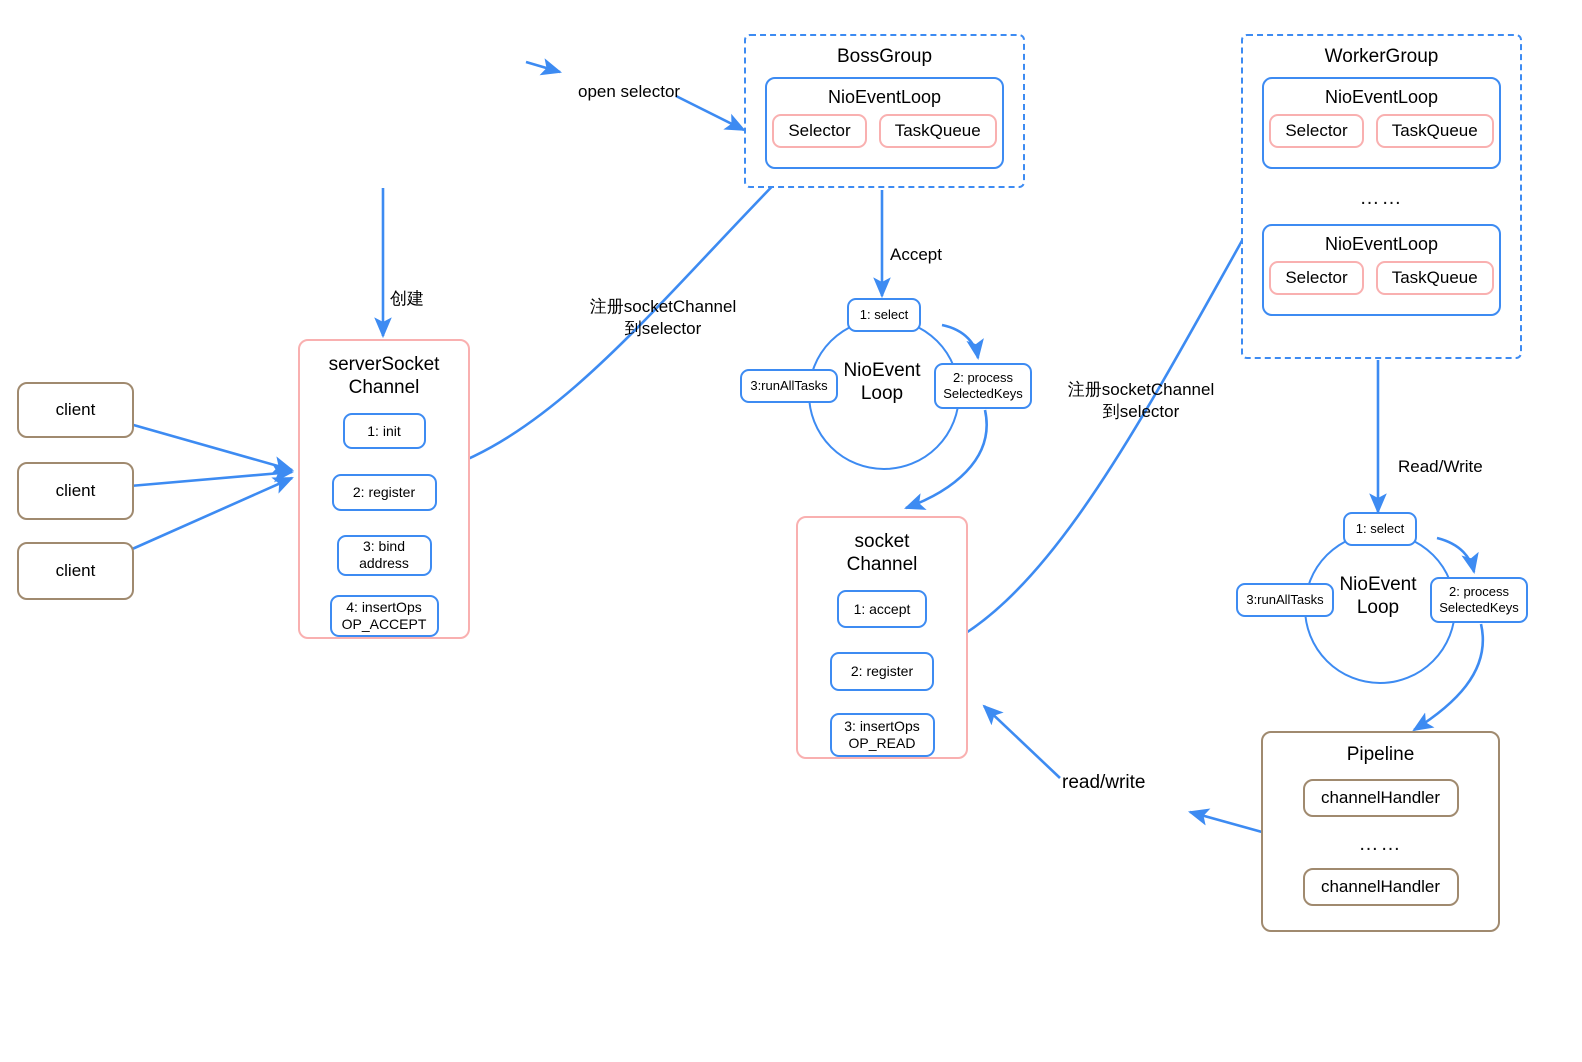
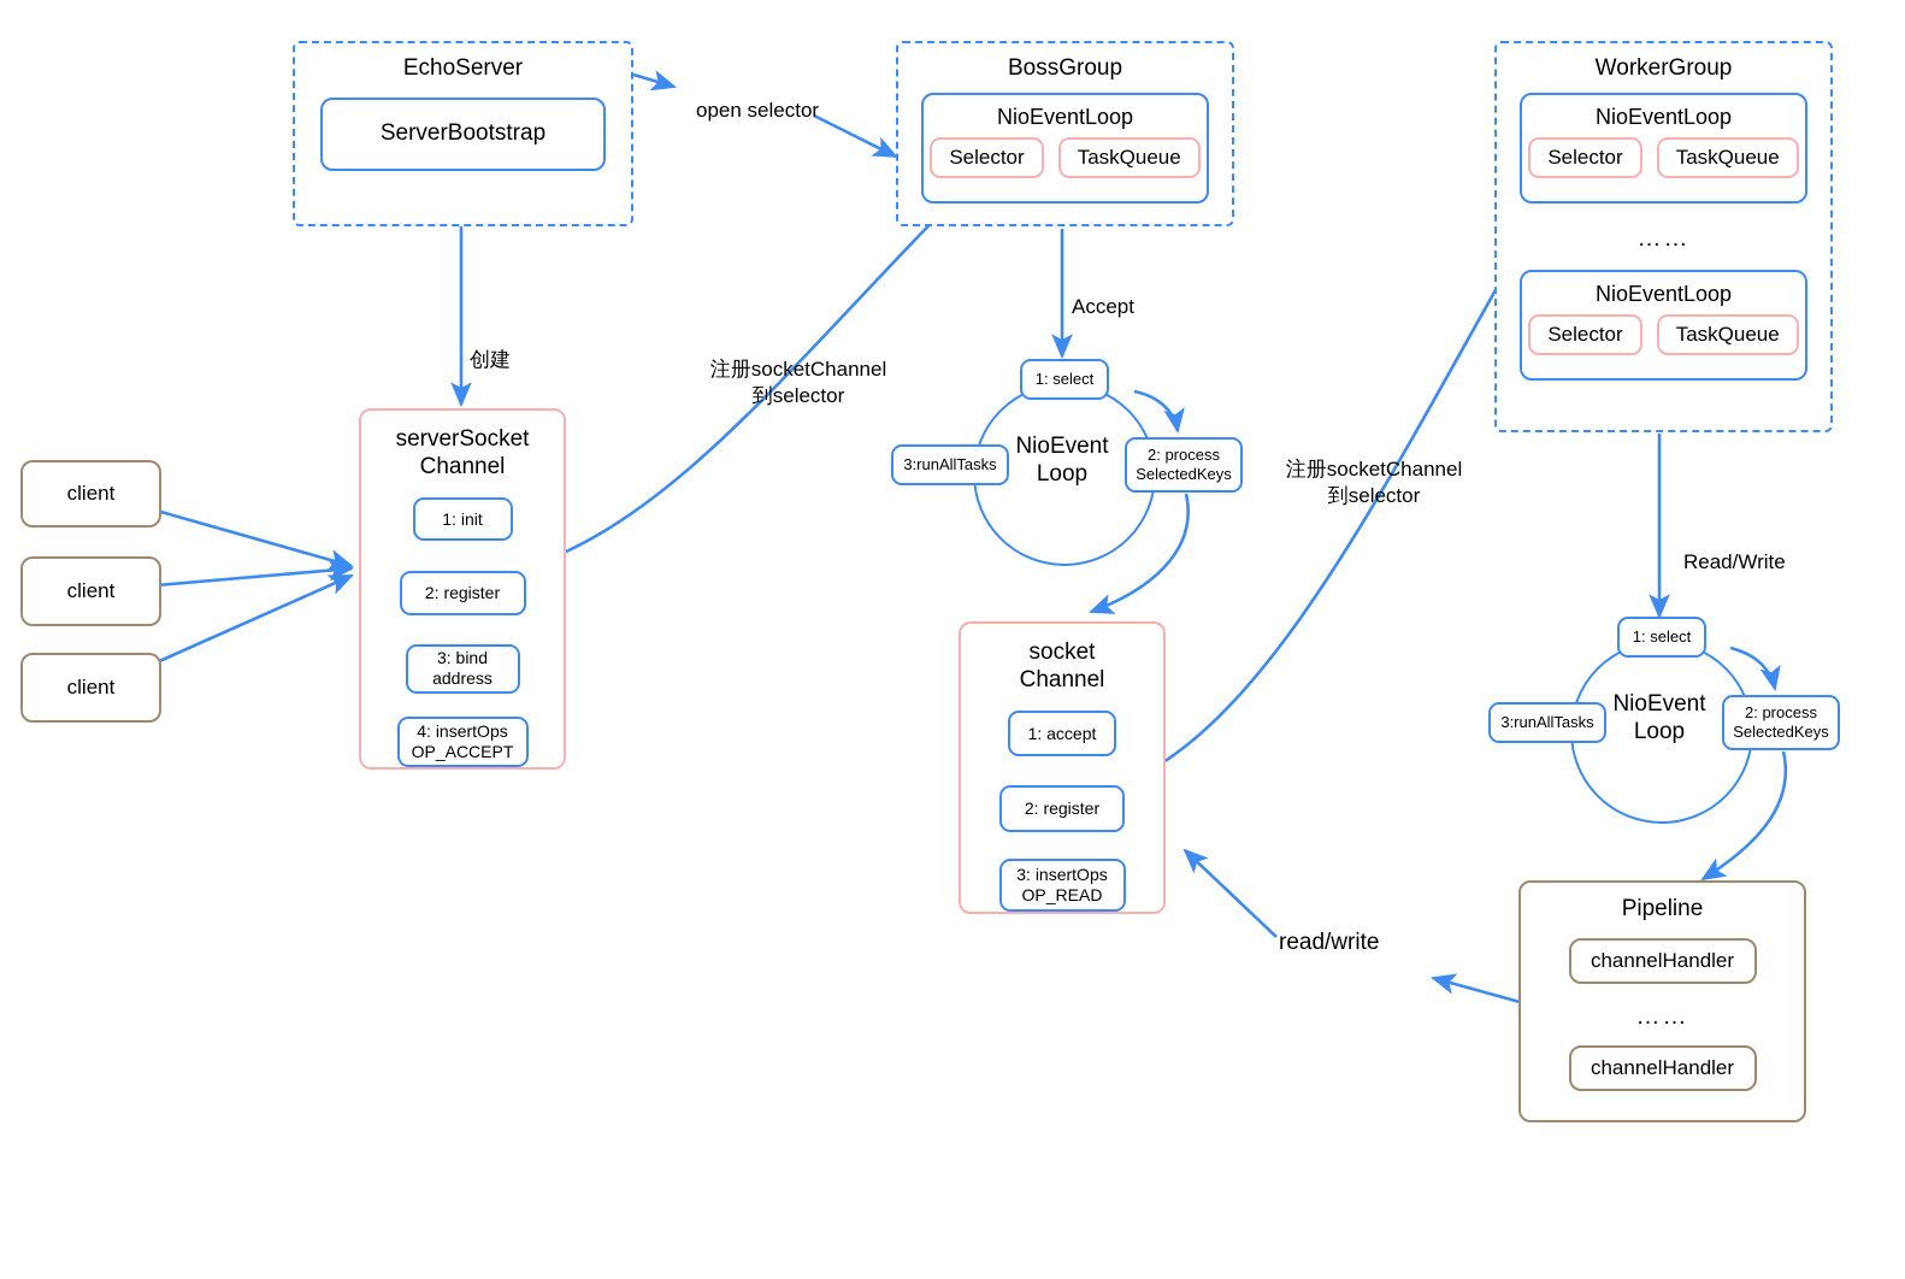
+ EchoServer
+ ServerBootstrap
  BossGroup
  NioEventLoop
  Selector
  TaskQueue
  WorkerGroup
  NioEventLoop
  Selector
  TaskQueue
  ……
  NioEventLoop
  Selector
  TaskQueue
  serverSocket
  Channel
  1: init
  2: register
  3: bind
  address
  4: insertOps
  OP_ACCEPT
  socket
  Channel
  1: accept
  2: register
  3: insertOps
  OP_READ
  NioEvent
  Loop
  1: select
  2: process
  SelectedKeys
  3:runAllTasks
  NioEvent
  Loop
  1: select
  2: process
  SelectedKeys
  3:runAllTasks
  Pipeline
  channelHandler
  ……
  channelHandler
  client
  client
  client
  open selector
  创建
  注册socketChannel
  到selector
  Accept
  注册socketChannel
  到selector
  Read/Write
  read/write
